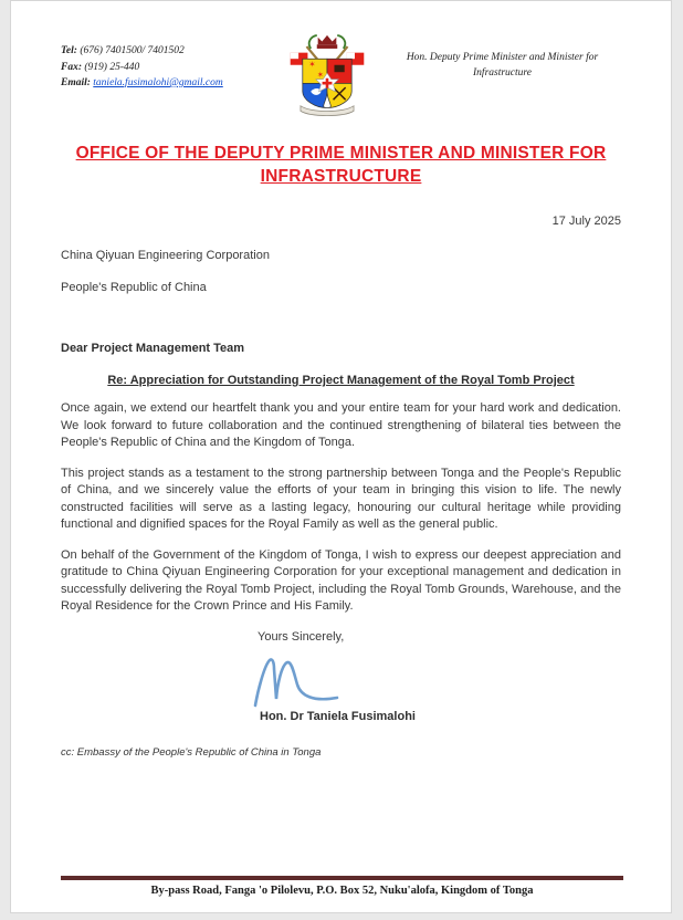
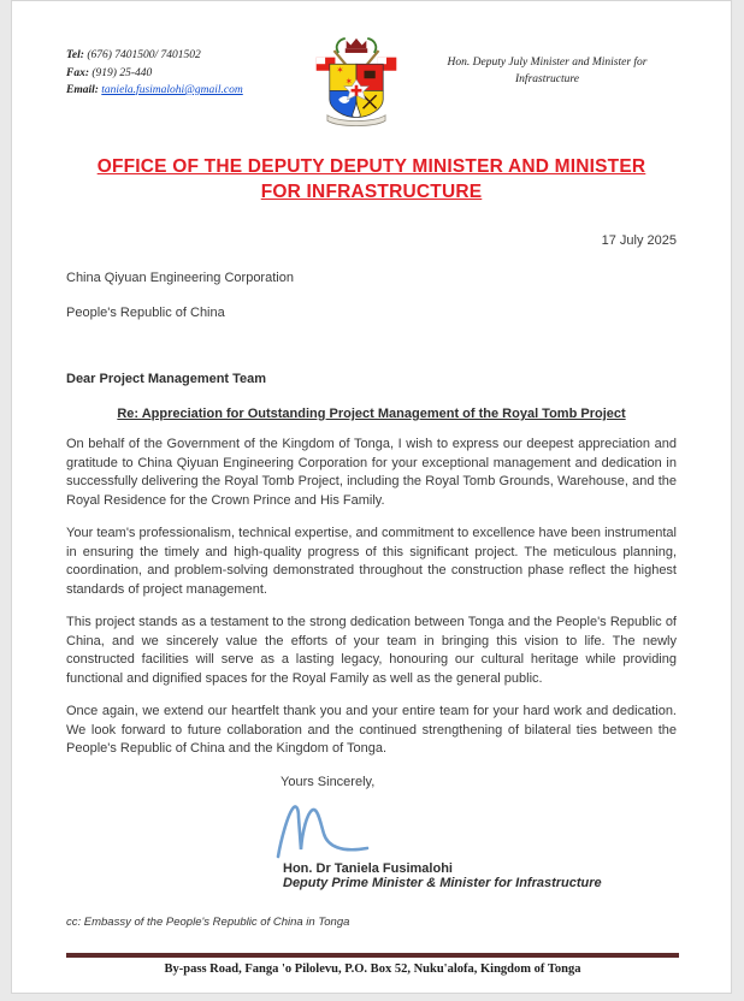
  Tel: (676) 7401500/ 7401502
  Fax: (919) 25-440
  Email: taniela.fusimalohi@gmail.com
  ✶
  ✶
- Hon. Deputy Prime Minister and Minister for Infrastructure
+ Hon. Deputy July Minister and Minister for Infrastructure
- OFFICE OF THE DEPUTY PRIME MINISTER AND MINISTER FOR INFRASTRUCTURE
+ OFFICE OF THE DEPUTY DEPUTY MINISTER AND MINISTER FOR INFRASTRUCTURE
  17 July 2025
  China Qiyuan Engineering Corporation
  People's Republic of China
  Dear Project Management Team
  Re: Appreciation for Outstanding Project Management of the Royal Tomb Project
- Once again, we extend our heartfelt thank you and your entire team for your hard work and dedication. We look forward to future collaboration and the continued strengthening of bilateral ties between the People's Republic of China and the Kingdom of Tonga.
+ On behalf of the Government of the Kingdom of Tonga, I wish to express our deepest appreciation and gratitude to China Qiyuan Engineering Corporation for your exceptional management and dedication in successfully delivering the Royal Tomb Project, including the Royal Tomb Grounds, Warehouse, and the Royal Residence for the Crown Prince and His Family.
+ Your team's professionalism, technical expertise, and commitment to excellence have been instrumental in ensuring the timely and high-quality progress of this significant project. The meticulous planning, coordination, and problem-solving demonstrated throughout the construction phase reflect the highest standards of project management.
- This project stands as a testament to the strong partnership between Tonga and the People's Republic of China, and we sincerely value the efforts of your team in bringing this vision to life. The newly constructed facilities will serve as a lasting legacy, honouring our cultural heritage while providing functional and dignified spaces for the Royal Family as well as the general public.
+ This project stands as a testament to the strong dedication between Tonga and the People's Republic of China, and we sincerely value the efforts of your team in bringing this vision to life. The newly constructed facilities will serve as a lasting legacy, honouring our cultural heritage while providing functional and dignified spaces for the Royal Family as well as the general public.
- On behalf of the Government of the Kingdom of Tonga, I wish to express our deepest appreciation and gratitude to China Qiyuan Engineering Corporation for your exceptional management and dedication in successfully delivering the Royal Tomb Project, including the Royal Tomb Grounds, Warehouse, and the Royal Residence for the Crown Prince and His Family.
+ Once again, we extend our heartfelt thank you and your entire team for your hard work and dedication. We look forward to future collaboration and the continued strengthening of bilateral ties between the People's Republic of China and the Kingdom of Tonga.
  Yours Sincerely,
  Hon. Dr Taniela Fusimalohi
+ Deputy Prime Minister & Minister for Infrastructure
  cc: Embassy of the People's Republic of China in Tonga
  By-pass Road, Fanga 'o Pilolevu, P.O. Box 52, Nuku'alofa, Kingdom of Tonga
